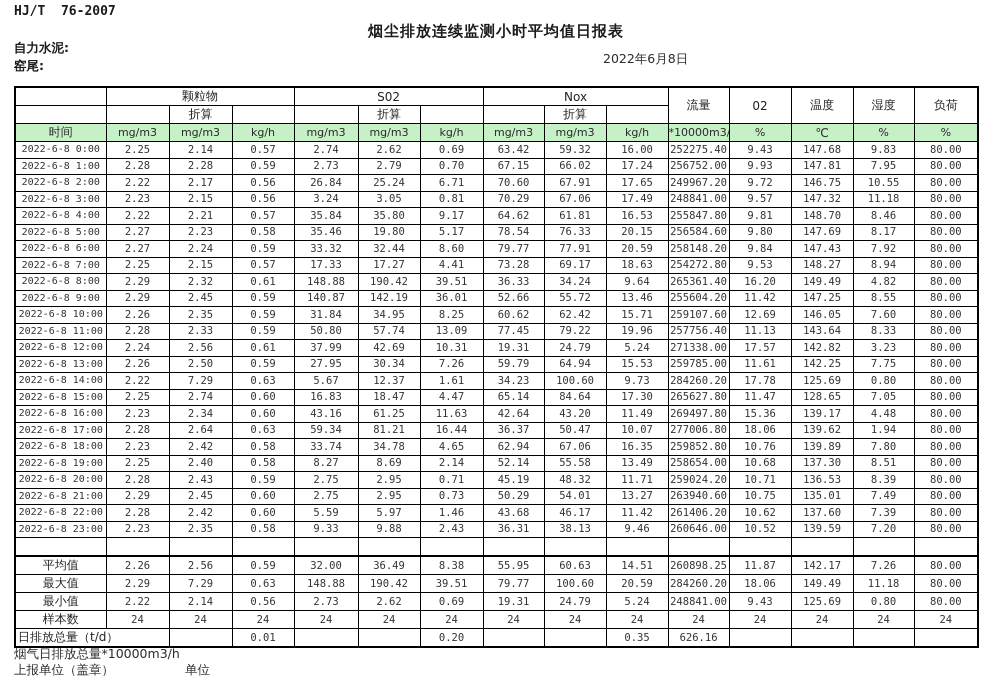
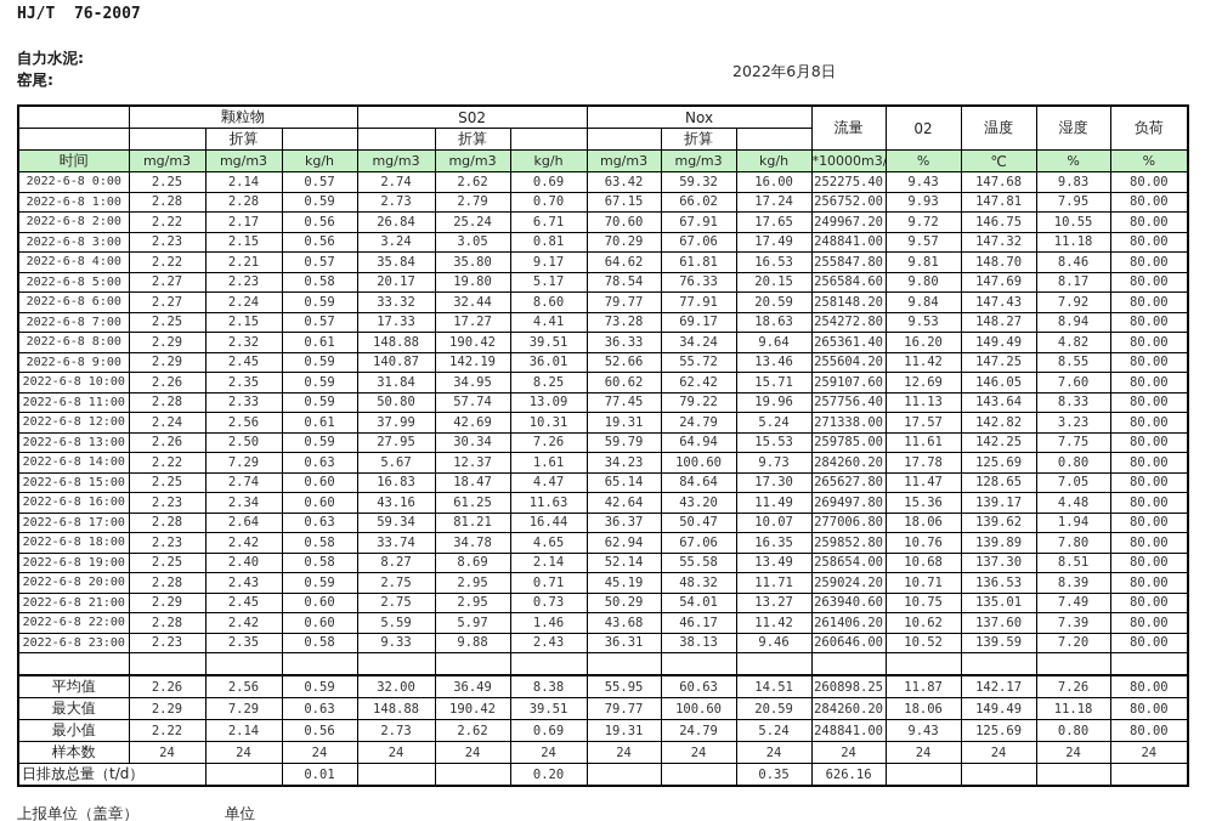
  HJ/T 76-2007
- 烟尘排放连续监测小时平均值日报表
  自力水泥:
  窑尾:
  2022年6月8日
  	颗粒物	S02	Nox	流量	02	温度	湿度	负荷
  		折算			折算			折算
  时间	mg/m3	mg/m3	kg/h	mg/m3	mg/m3	kg/h	mg/m3	mg/m3	kg/h	*10000m3	%	℃	%	%
  2022-6-8 0:00	2.25	2.14	0.57	2.74	2.62	0.69	63.42	59.32	16.00	252275.40	9.43	147.68	9.83	80.00
  2022-6-8 1:00	2.28	2.28	0.59	2.73	2.79	0.70	67.15	66.02	17.24	256752.00	9.93	147.81	7.95	80.00
  2022-6-8 2:00	2.22	2.17	0.56	26.84	25.24	6.71	70.60	67.91	17.65	249967.20	9.72	146.75	10.55	80.00
  2022-6-8 3:00	2.23	2.15	0.56	3.24	3.05	0.81	70.29	67.06	17.49	248841.00	9.57	147.32	11.18	80.00
  2022-6-8 4:00	2.22	2.21	0.57	35.84	35.80	9.17	64.62	61.81	16.53	255847.80	9.81	148.70	8.46	80.00
- 2022-6-8 5:00	2.27	2.23	0.58	35.46	19.80	5.17	78.54	76.33	20.15	256584.60	9.80	147.69	8.17	80.00
+ 2022-6-8 5:00	2.27	2.23	0.58	20.17	19.80	5.17	78.54	76.33	20.15	256584.60	9.80	147.69	8.17	80.00
  2022-6-8 6:00	2.27	2.24	0.59	33.32	32.44	8.60	79.77	77.91	20.59	258148.20	9.84	147.43	7.92	80.00
  2022-6-8 7:00	2.25	2.15	0.57	17.33	17.27	4.41	73.28	69.17	18.63	254272.80	9.53	148.27	8.94	80.00
  2022-6-8 8:00	2.29	2.32	0.61	148.88	190.42	39.51	36.33	34.24	9.64	265361.40	16.20	149.49	4.82	80.00
  2022-6-8 9:00	2.29	2.45	0.59	140.87	142.19	36.01	52.66	55.72	13.46	255604.20	11.42	147.25	8.55	80.00
  2022-6-8 10:00	2.26	2.35	0.59	31.84	34.95	8.25	60.62	62.42	15.71	259107.60	12.69	146.05	7.60	80.00
  2022-6-8 11:00	2.28	2.33	0.59	50.80	57.74	13.09	77.45	79.22	19.96	257756.40	11.13	143.64	8.33	80.00
  2022-6-8 12:00	2.24	2.56	0.61	37.99	42.69	10.31	19.31	24.79	5.24	271338.00	17.57	142.82	3.23	80.00
  2022-6-8 13:00	2.26	2.50	0.59	27.95	30.34	7.26	59.79	64.94	15.53	259785.00	11.61	142.25	7.75	80.00
  2022-6-8 14:00	2.22	7.29	0.63	5.67	12.37	1.61	34.23	100.60	9.73	284260.20	17.78	125.69	0.80	80.00
  2022-6-8 15:00	2.25	2.74	0.60	16.83	18.47	4.47	65.14	84.64	17.30	265627.80	11.47	128.65	7.05	80.00
  2022-6-8 16:00	2.23	2.34	0.60	43.16	61.25	11.63	42.64	43.20	11.49	269497.80	15.36	139.17	4.48	80.00
  2022-6-8 17:00	2.28	2.64	0.63	59.34	81.21	16.44	36.37	50.47	10.07	277006.80	18.06	139.62	1.94	80.00
  2022-6-8 18:00	2.23	2.42	0.58	33.74	34.78	4.65	62.94	67.06	16.35	259852.80	10.76	139.89	7.80	80.00
  2022-6-8 19:00	2.25	2.40	0.58	8.27	8.69	2.14	52.14	55.58	13.49	258654.00	10.68	137.30	8.51	80.00
  2022-6-8 20:00	2.28	2.43	0.59	2.75	2.95	0.71	45.19	48.32	11.71	259024.20	10.71	136.53	8.39	80.00
  2022-6-8 21:00	2.29	2.45	0.60	2.75	2.95	0.73	50.29	54.01	13.27	263940.60	10.75	135.01	7.49	80.00
  2022-6-8 22:00	2.28	2.42	0.60	5.59	5.97	1.46	43.68	46.17	11.42	261406.20	10.62	137.60	7.39	80.00
  2022-6-8 23:00	2.23	2.35	0.58	9.33	9.88	2.43	36.31	38.13	9.46	260646.00	10.52	139.59	7.20	80.00
  平均值	2.26	2.56	0.59	32.00	36.49	8.38	55.95	60.63	14.51	260898.25	11.87	142.17	7.26	80.00
  最大值	2.29	7.29	0.63	148.88	190.42	39.51	79.77	100.60	20.59	284260.20	18.06	149.49	11.18	80.00
  最小值	2.22	2.14	0.56	2.73	2.62	0.69	19.31	24.79	5.24	248841.00	9.43	125.69	0.80	80.00
  样本数	24	24	24	24	24	24	24	24	24	24	24	24	24	24
  日排放总量（t/d）		0.01			0.20			0.35	626.16
- 烟气日排放总量*10000m3/h
  上报单位（盖章）
  单位
